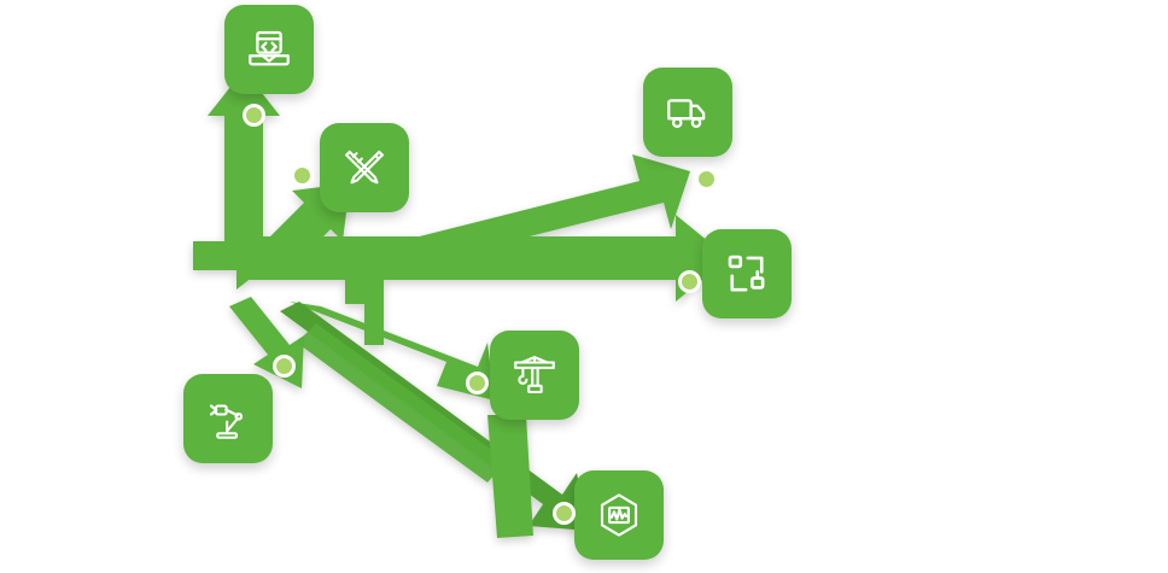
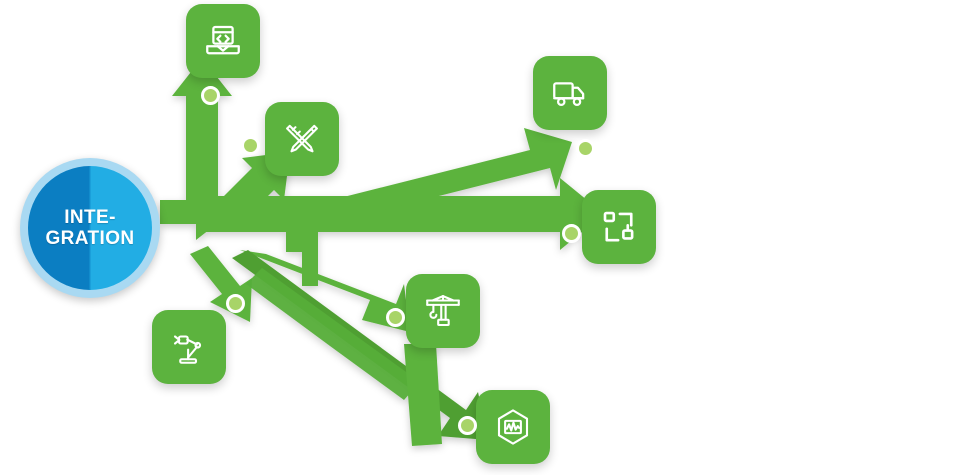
+ INTE-
+ GRATION
